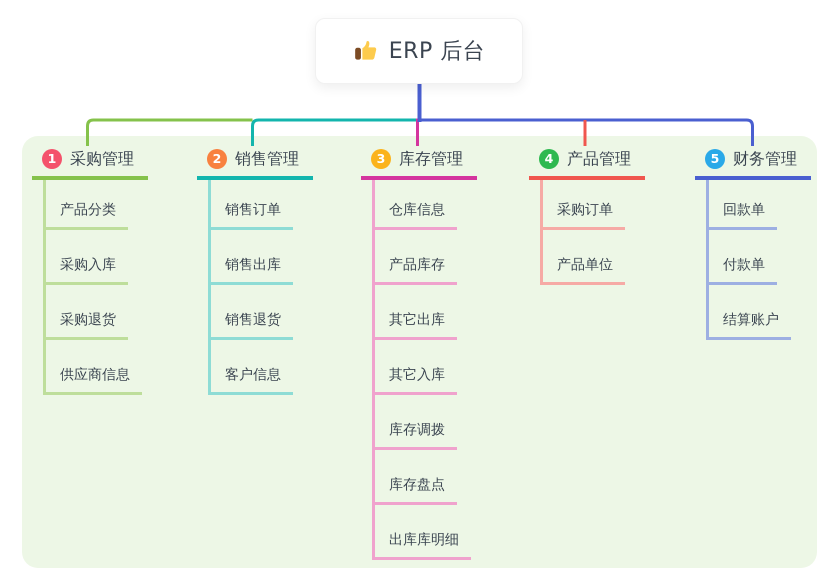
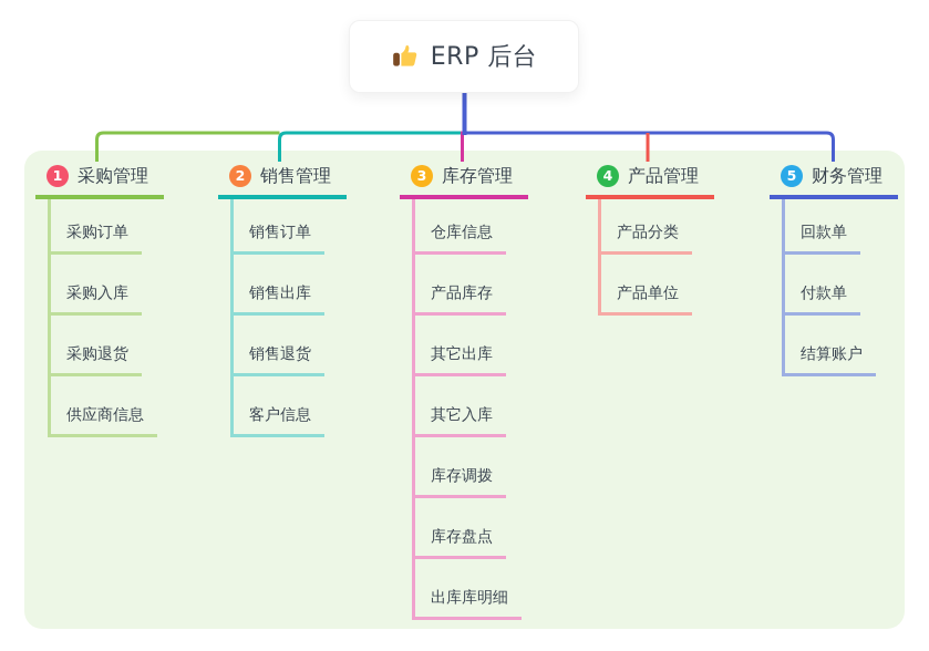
  ERP 后台
  1
  采购管理
- 产品分类
+ 采购订单
  采购入库
  采购退货
  供应商信息
  2
  销售管理
  销售订单
  销售出库
  销售退货
  客户信息
  3
  库存管理
  仓库信息
  产品库存
  其它出库
  其它入库
  库存调拨
  库存盘点
  出库库明细
  4
  产品管理
- 采购订单
+ 产品分类
  产品单位
  5
  财务管理
  回款单
  付款单
  结算账户
